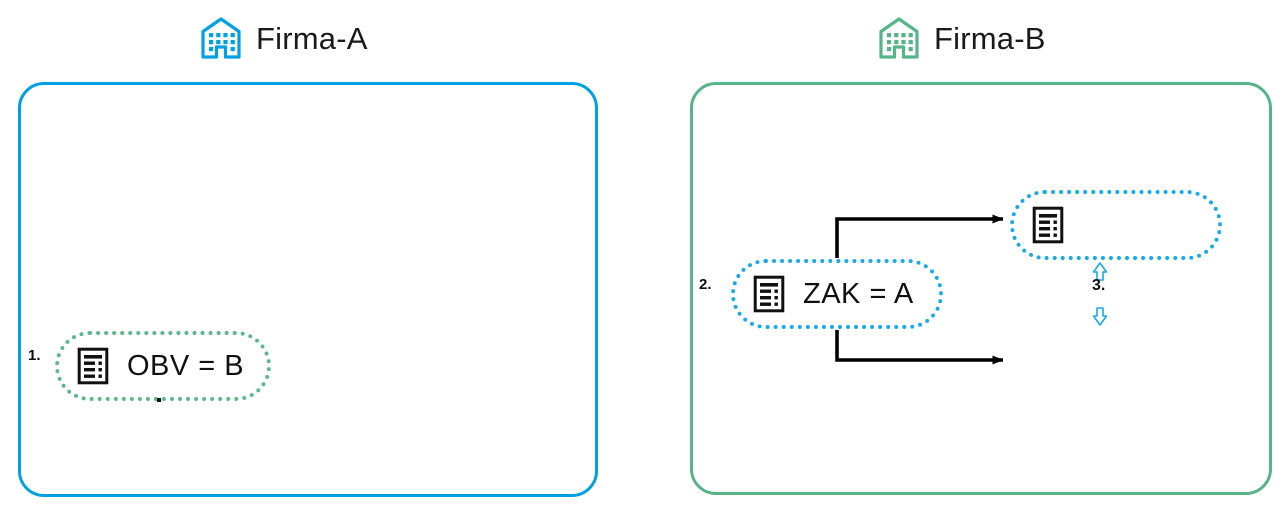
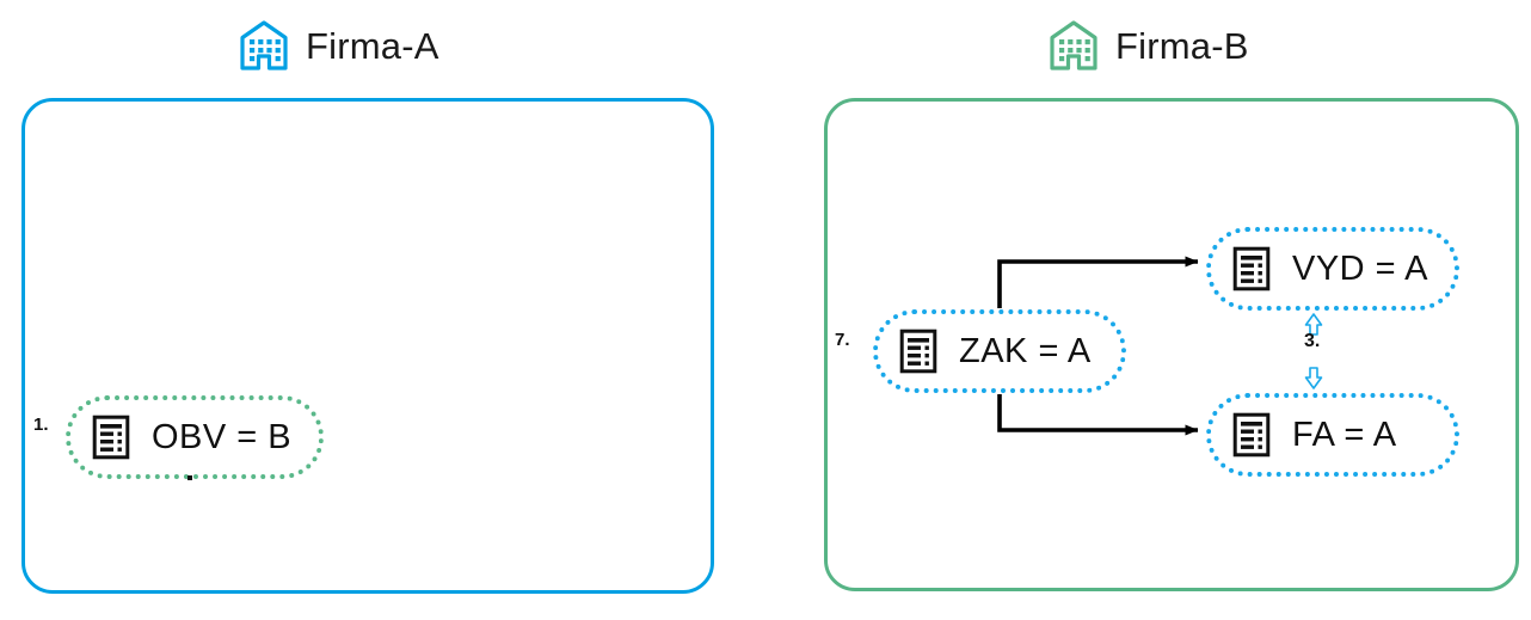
  Firma-A
  Firma-B
  1.
- 2.
+ 7.
  3.
  OBV = B
  ZAK = A
+ VYD = A
+ FA = A
